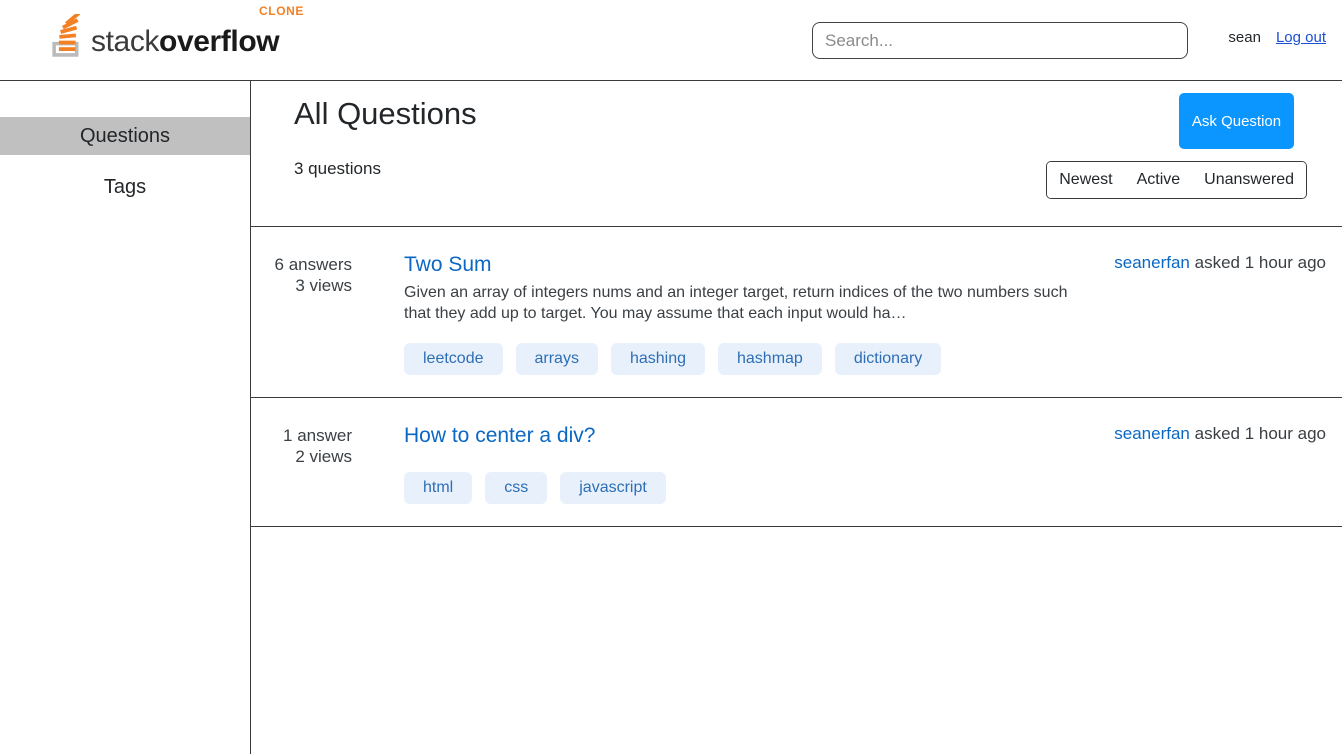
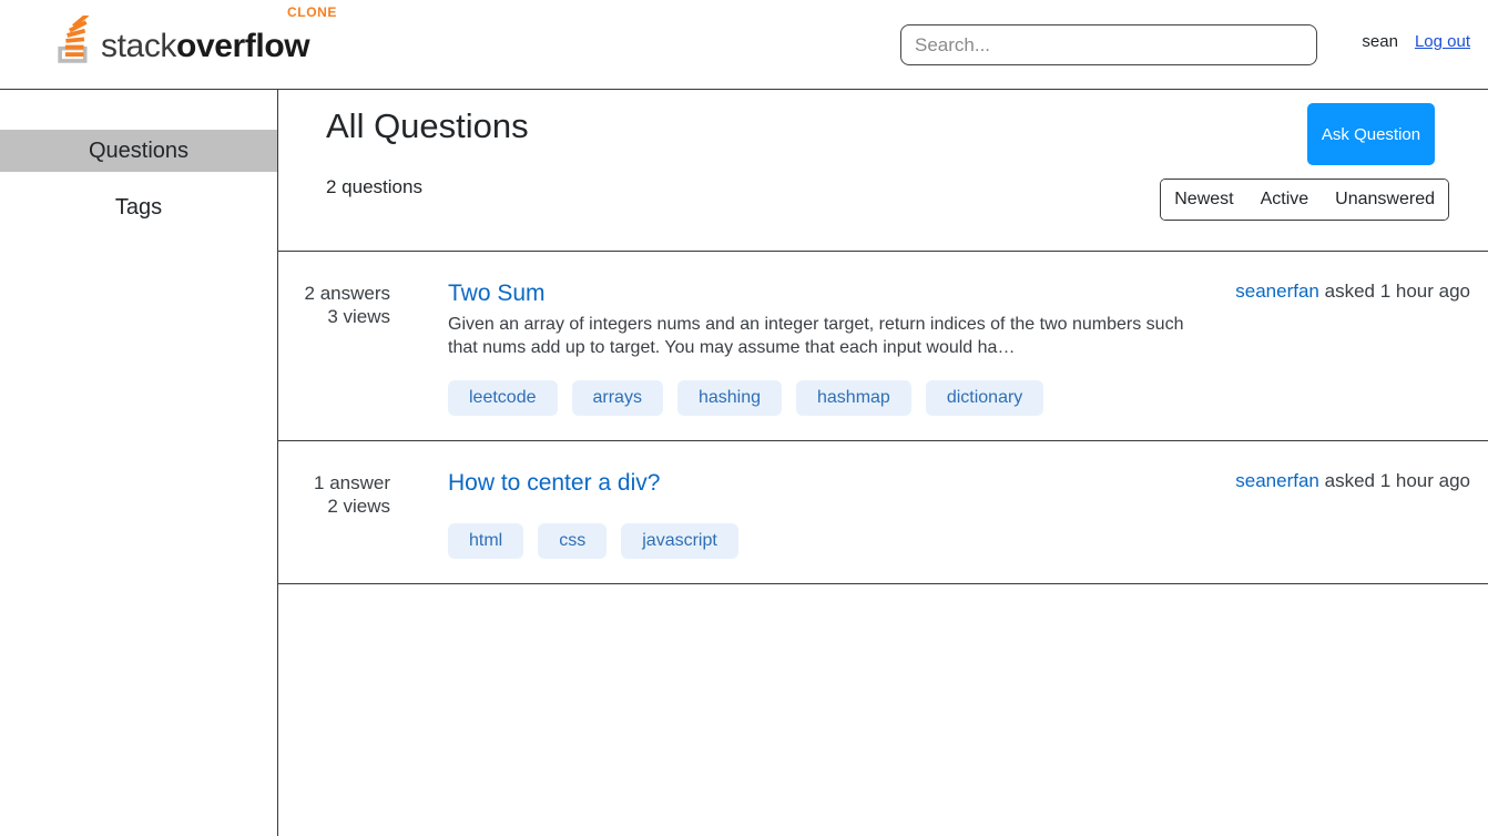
  stackoverflow
  CLONE
  Search...
  sean
  Log out
  Questions
  Tags
  All Questions
- 3 questions
+ 2 questions
  Ask Question
  Newest
  Active
  Unanswered
- 6 answers
+ 2 answers
  3 views
  Two Sum
- Given an array of integers nums and an integer target, return indices of the two numbers such that they add up to target. You may assume that each input would ha…
+ Given an array of integers nums and an integer target, return indices of the two numbers such that nums add up to target. You may assume that each input would ha…
  leetcode
  arrays
  hashing
  hashmap
  dictionary
  seanerfan asked 1 hour ago
  1 answer
  2 views
  How to center a div?
  html
  css
  javascript
  seanerfan asked 1 hour ago
